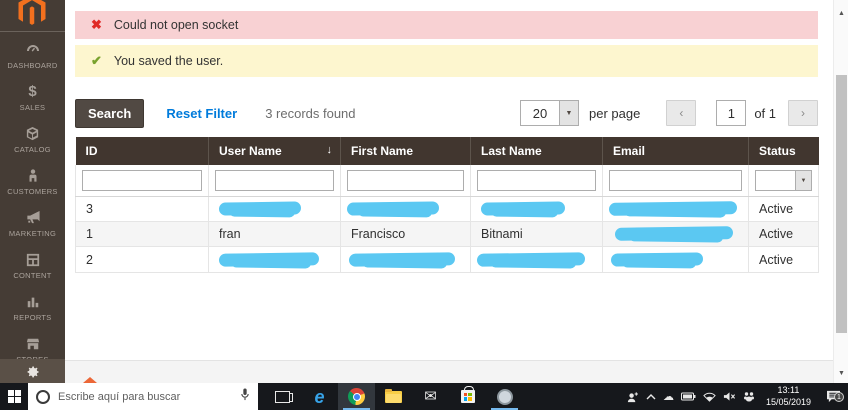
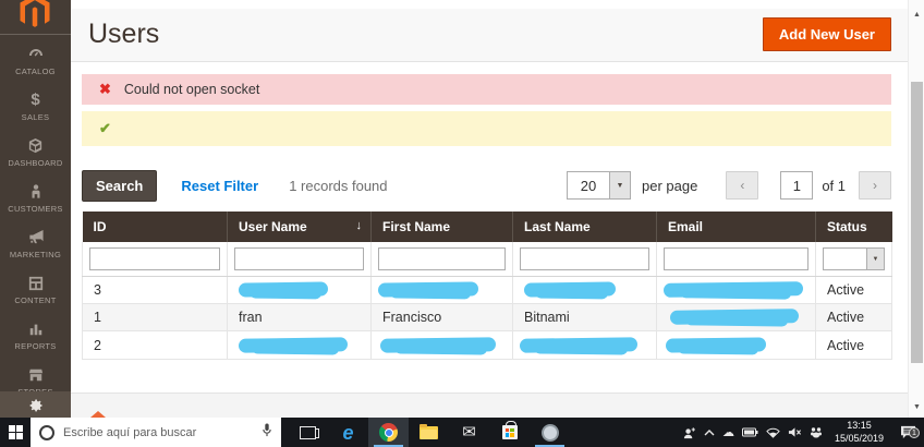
- DASHBOARD
+ CATALOG
  $
  SALES
- CATALOG
+ DASHBOARD
  CUSTOMERS
  MARKETING
  CONTENT
  REPORTS
+ Users
+ Add New User
  ✖
  Could not open socket
  ✔
- You saved the user.
  Search
  Reset Filter
- 3 records found
+ 1 records found
  20
  per page
  ‹
  1
  of 1
  ›
  ID	User Name ↓	First Name	Last Name	Email	Status
  3					Active
  1	fran	Francisco	Bitnami		Active
  2					Active
  Escribe aquí para buscar
  e
  ✉
  ☁
- 13:11
+ 13:15
  15/05/2019
